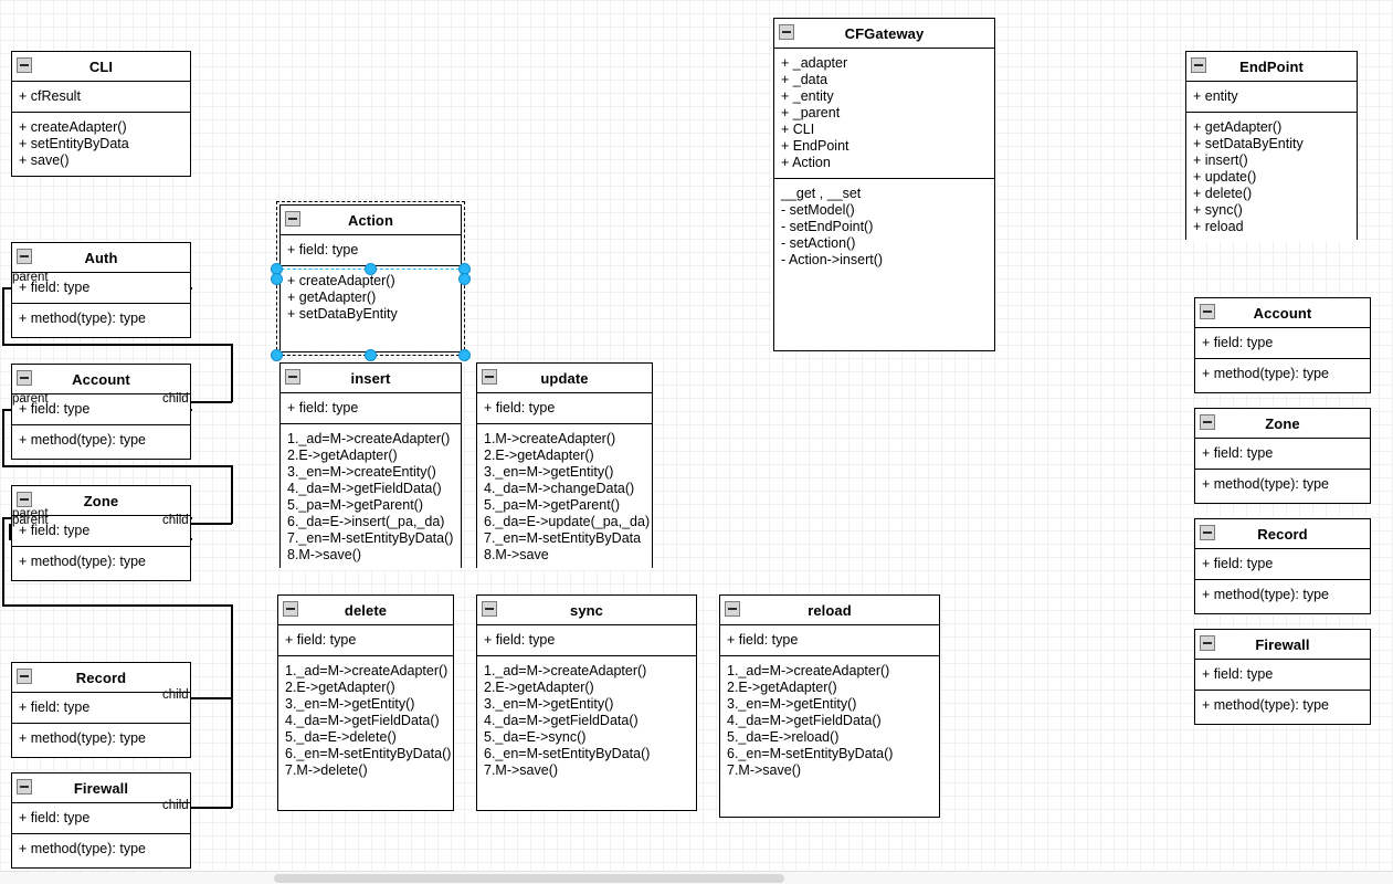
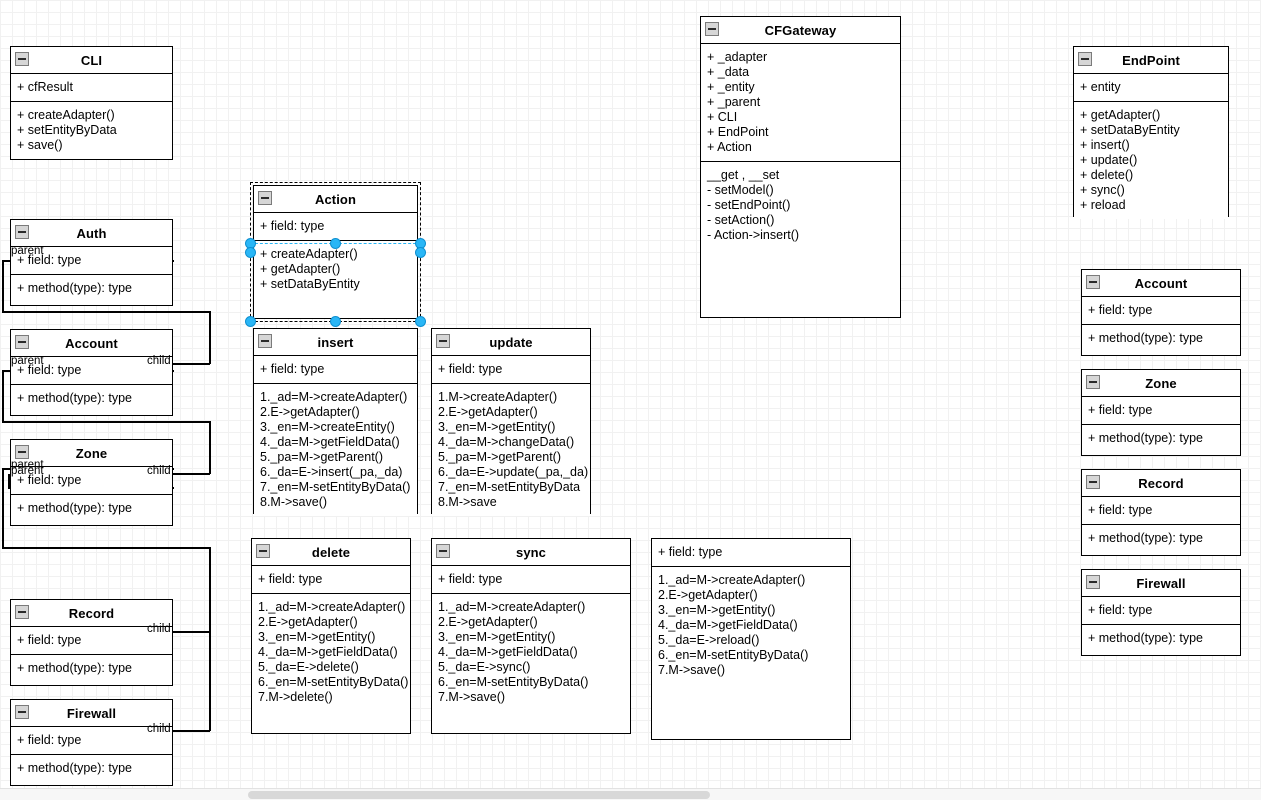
  CLI
  + cfResult
  + createAdapter()
  + setEntityByData
  + save()
  Action
  + field: type
  + createAdapter()
  + getAdapter()
  + setDataByEntity
  CFGateway
  + _adapter
  + _data
  + _entity
  + _parent
  + CLI
  + EndPoint
  + Action
  __get , __set
  - setModel()
  - setEndPoint()
  - setAction()
  - Action->insert()
  EndPoint
  + entity
  + getAdapter()
  + setDataByEntity
  + insert()
  + update()
  + delete()
  + sync()
  + reload
  Auth
  + field: type
  + method(type): type
  Account
  + field: type
  + method(type): type
  Zone
  + field: type
  + method(type): type
  Record
  + field: type
  + method(type): type
  Firewall
  + field: type
  + method(type): type
  insert
  + field: type
  1._ad=M->createAdapter()
  2.E->getAdapter()
  3._en=M->createEntity()
  4._da=M->getFieldData()
  5._pa=M->getParent()
  6._da=E->insert(_pa,_da)
  7._en=M-setEntityByData()
  8.M->save()
  update
  + field: type
  1.M->createAdapter()
  2.E->getAdapter()
  3._en=M->getEntity()
  4._da=M->changeData()
  5._pa=M->getParent()
  6._da=E->update(_pa,_da)
  7._en=M-setEntityByData
  8.M->save
  delete
  + field: type
  1._ad=M->createAdapter()
  2.E->getAdapter()
  3._en=M->getEntity()
  4._da=M->getFieldData()
  5._da=E->delete()
  6._en=M-setEntityByData()
  7.M->delete()
  sync
  + field: type
  1._ad=M->createAdapter()
  2.E->getAdapter()
  3._en=M->getEntity()
  4._da=M->getFieldData()
  5._da=E->sync()
  6._en=M-setEntityByData()
  7.M->save()
- reload
  + field: type
  1._ad=M->createAdapter()
  2.E->getAdapter()
  3._en=M->getEntity()
  4._da=M->getFieldData()
  5._da=E->reload()
  6._en=M-setEntityByData()
  7.M->save()
  Account
  + field: type
  + method(type): type
  Zone
  + field: type
  + method(type): type
  Record
  + field: type
  + method(type): type
  Firewall
  + field: type
  + method(type): type
  parent
  parent
  child
  parent
  parent
  child
  child
  child
